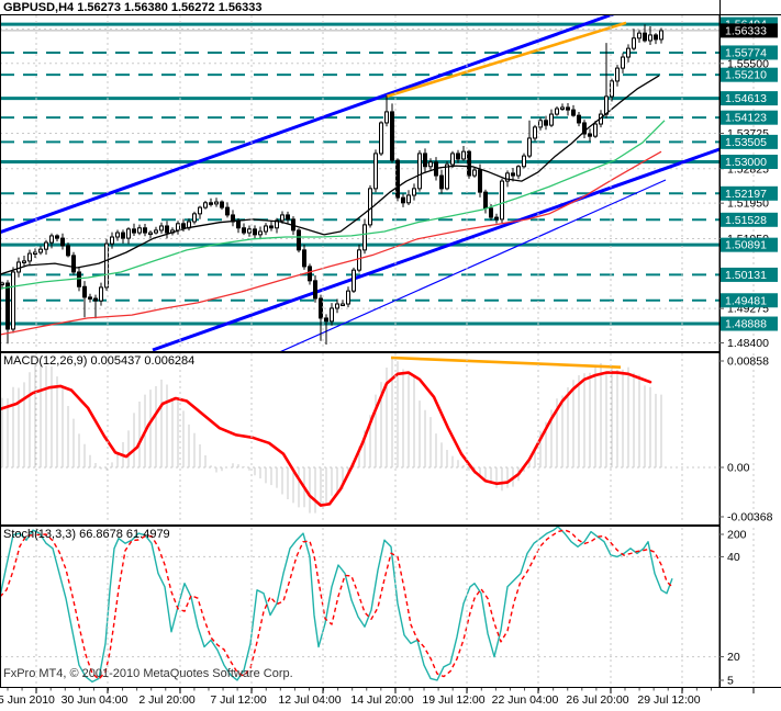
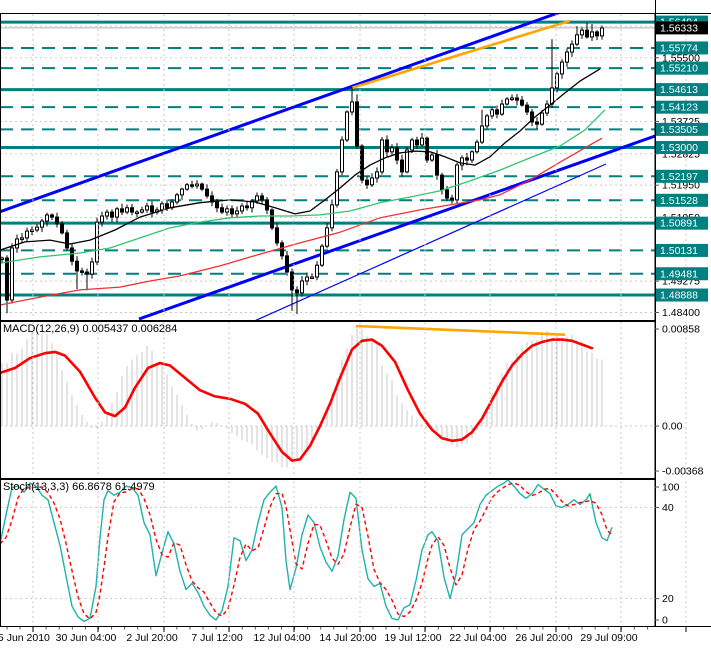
  1.55500
  1.53725
  1.52825
  1.51950
  1.49275
  1.48400
  1.55774
  1.55210
  1.54613
  1.54123
  1.53505
  1.53000
  1.52197
  1.51528
  1.50891
  1.50131
  1.49481
  1.48888
  1.56333
  0.00858
  0.00
  -0.00368
- 200
+ 100
  40
  20
- 5
+ 0
  5 Jun 2010
  30 Jun 04:00
  2 Jul 20:00
  7 Jul 12:00
  12 Jul 04:00
  14 Jul 20:00
  19 Jul 12:00
- 22 Jun 04:00
+ 22 Jul 04:00
  26 Jul 20:00
- 29 Jul 12:00
+ 29 Jul 09:00
- GBPUSD,H4 1.56273 1.56380 1.56272 1.56333
  MACD(12,26,9) 0.005437 0.006284
  Stoch(13,3,3) 66.8678 61.4979
- FxPro MT4, © 2001-2010 MetaQuotes Software Corp.
